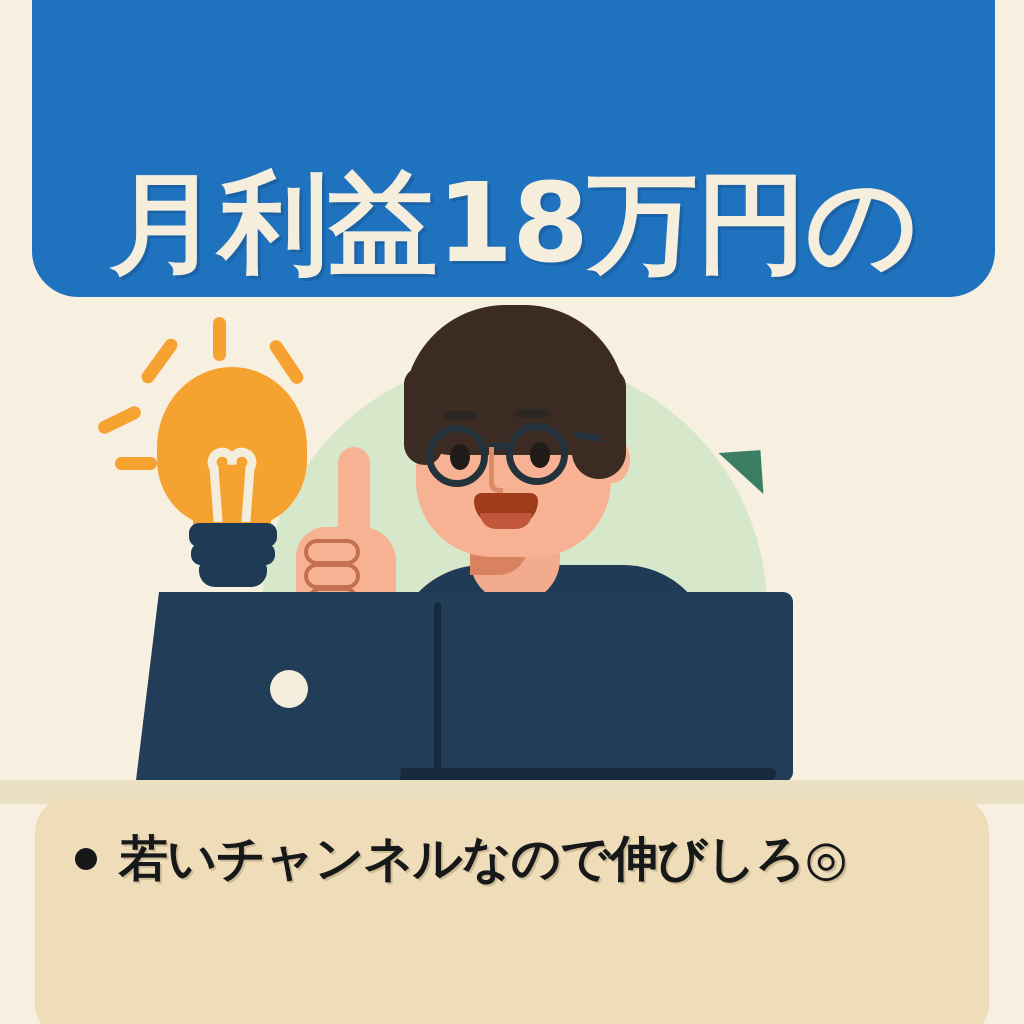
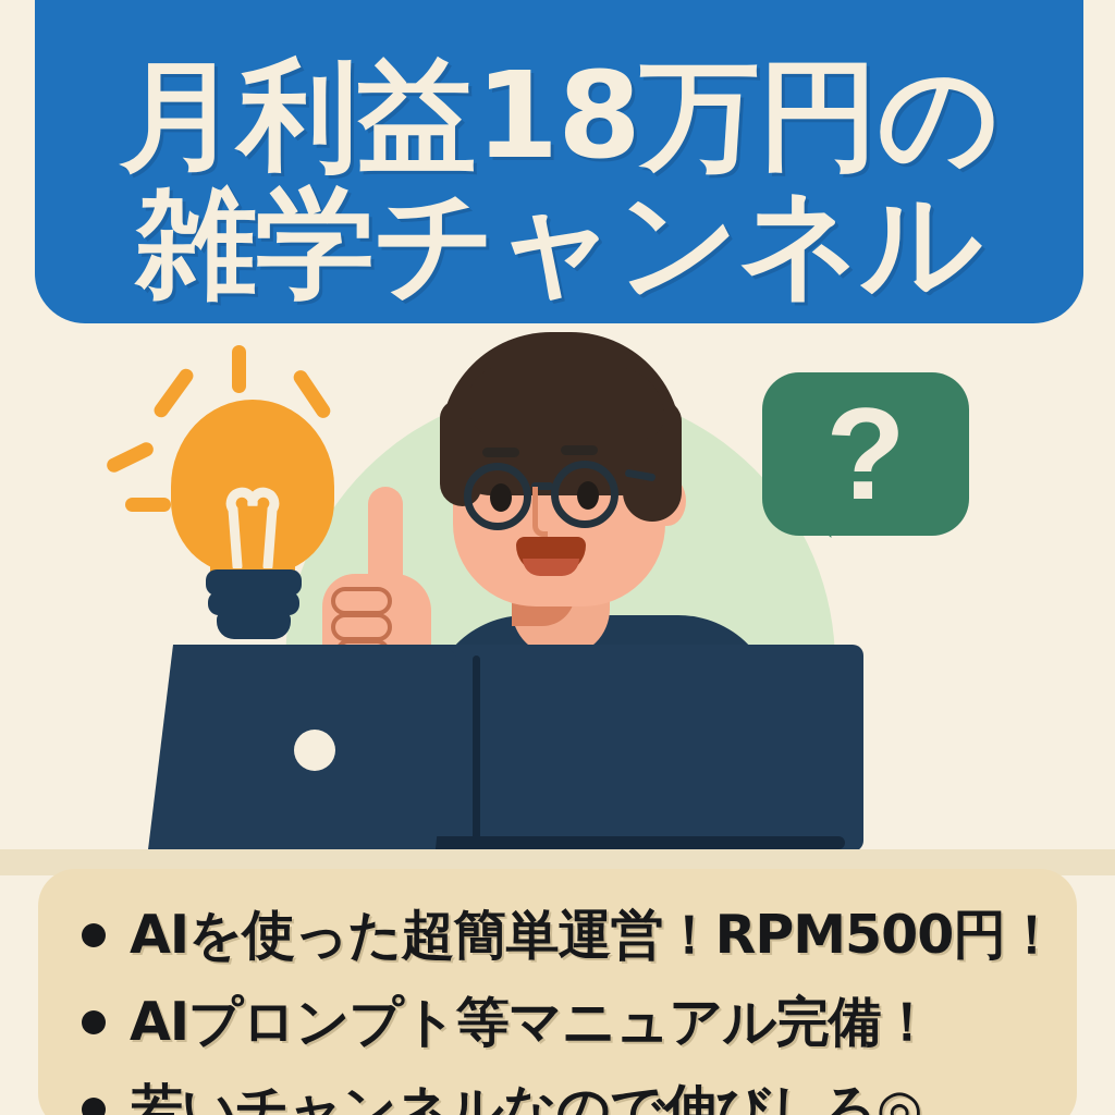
  月利益18万円の
+ 雑学チャンネル
+ ?
+ AIを使った超簡単運営！RPM500円！
+ AIプロンプト等マニュアル完備！
  若いチャンネルなので伸びしろ◎
